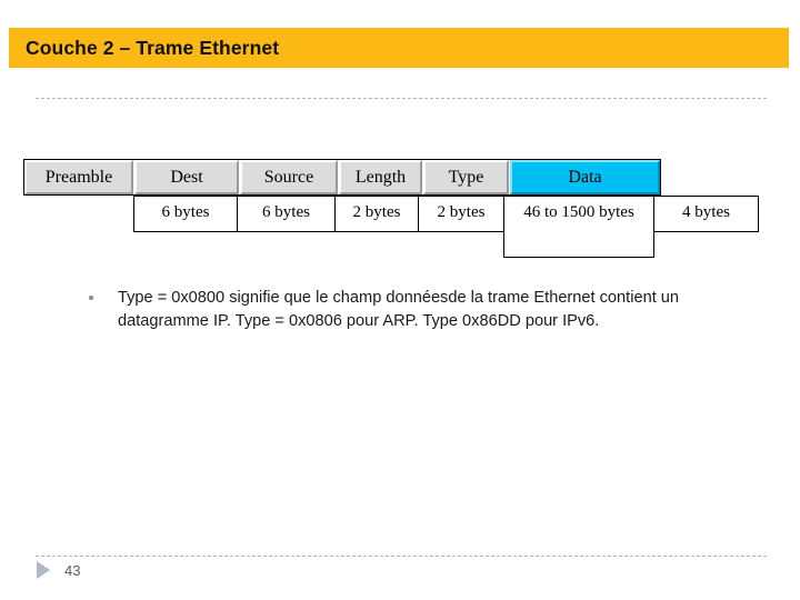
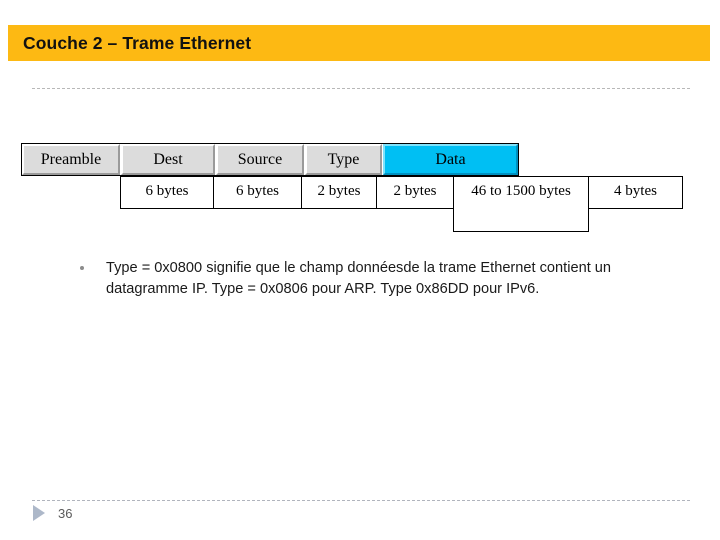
  Couche 2 – Trame Ethernet
  Preamble
  Dest
  Source
- Length
  Type
  Data
  6 bytes
  6 bytes
  2 bytes
  2 bytes
  46 to 1500 bytes
  4 bytes
  Type = 0x0800 signifie que le champ donnéesde la trame Ethernet contient un datagramme IP. Type = 0x0806 pour ARP. Type 0x86DD pour IPv6.
- 43
+ 36
